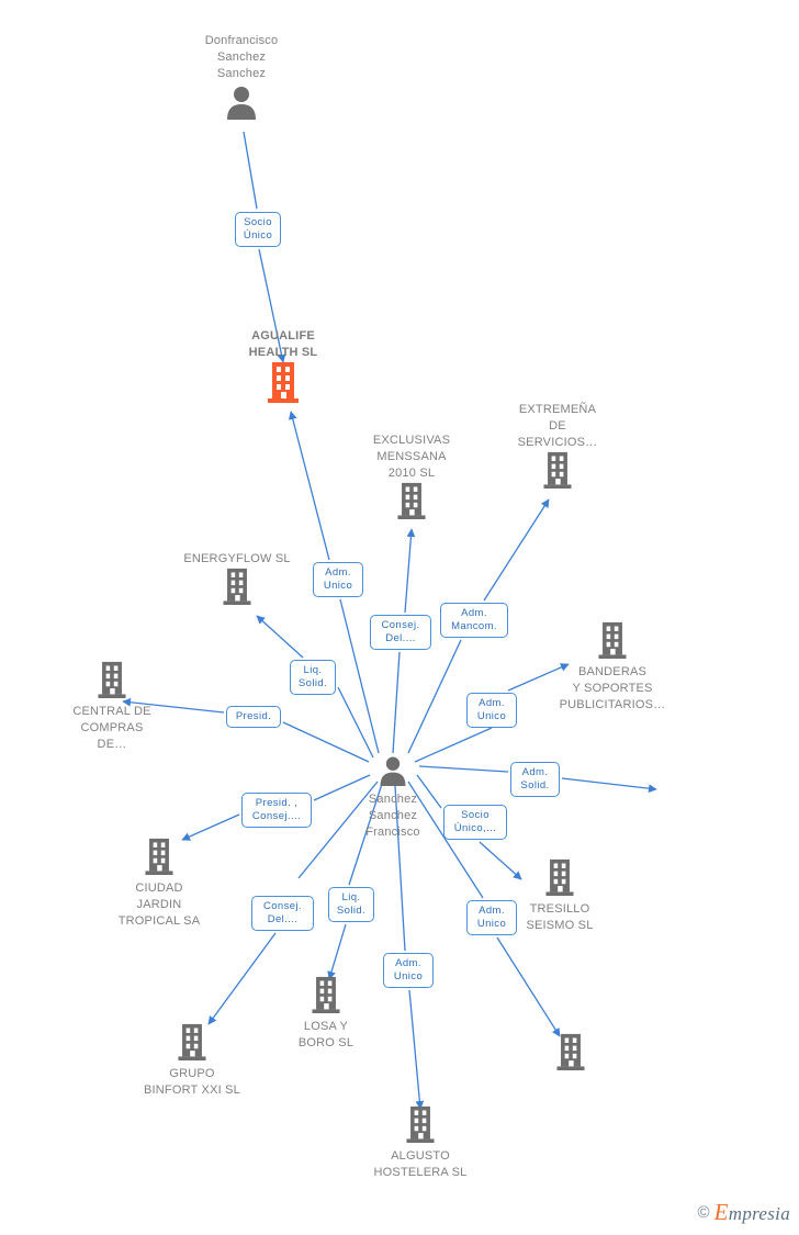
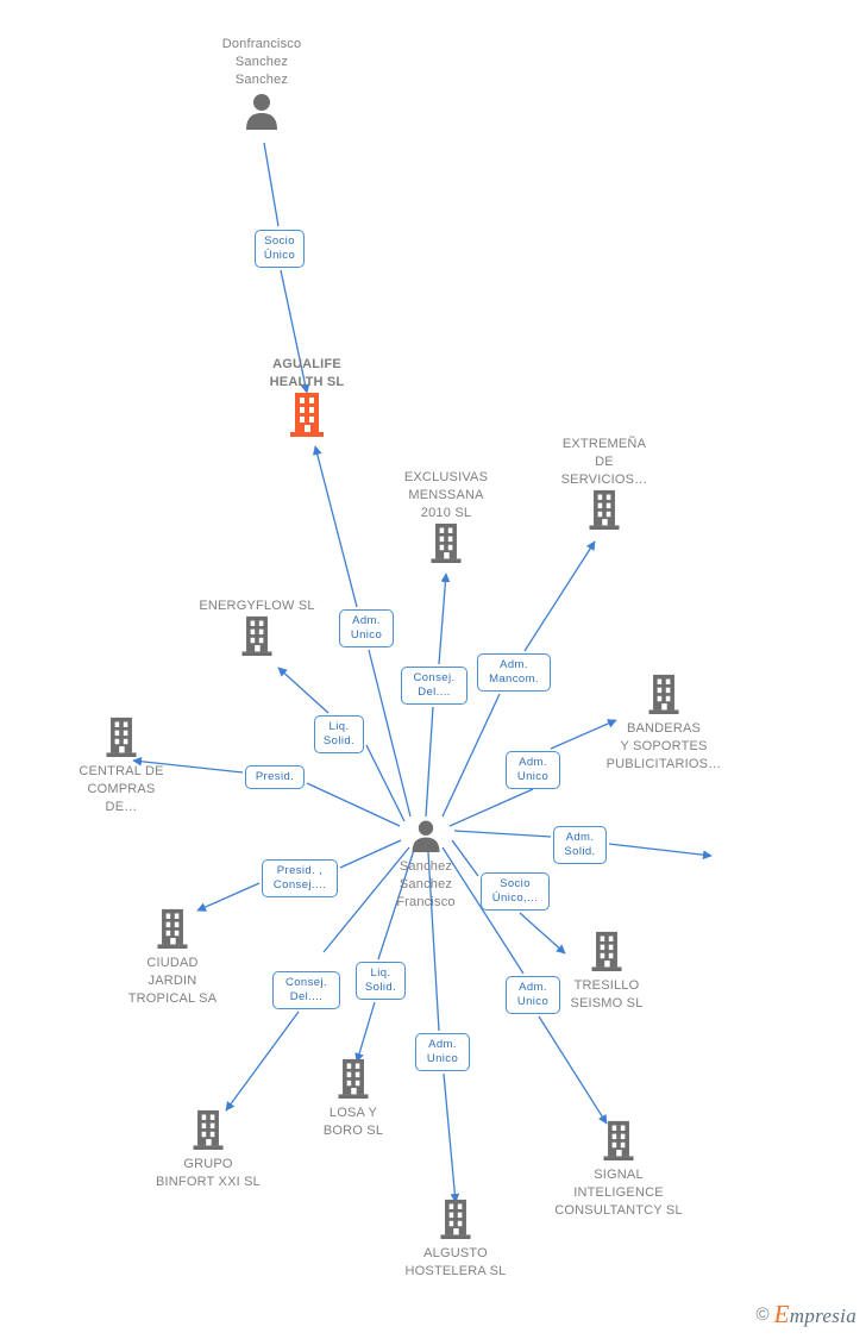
  Donfrancisco
  Sanchez
  Sanchez
  AGUALIFE
  HEALTH SL
  EXCLUSIVAS
  MENSSANA
  2010 SL
  EXTREMEÑA
  DE
  SERVICIOS…
  ENERGYFLOW SL
  BANDERAS
  Y SOPORTES
  PUBLICITARIOS…
  CENTRAL DE
  COMPRAS
  DE…
  CIUDAD
  JARDIN
  TROPICAL SA
  TRESILLO
  SEISMO SL
  LOSA Y
  BORO SL
  GRUPO
  BINFORT XXI SL
+ SIGNAL
+ INTELIGENCE
+ CONSULTANTCY SL
  ALGUSTO
  HOSTELERA SL
  Sanchez
  Sanchez
  Francisco
  Socio
  Único
  Adm.
  Unico
  Consej.
  Del....
  Adm.
  Mancom.
  Liq.
  Solid.
  Presid.
  Adm.
  Unico
  Adm.
  Solid.
  Socio
  Único,...
  Presid. ,
  Consej....
  Consej.
  Del....
  Liq.
  Solid.
  Adm.
  Unico
  Adm.
  Unico
  ©
  Empresia
